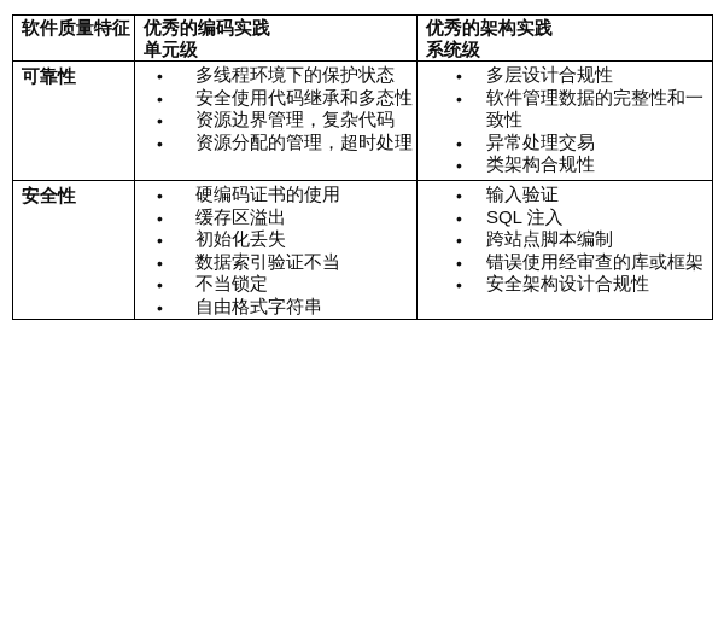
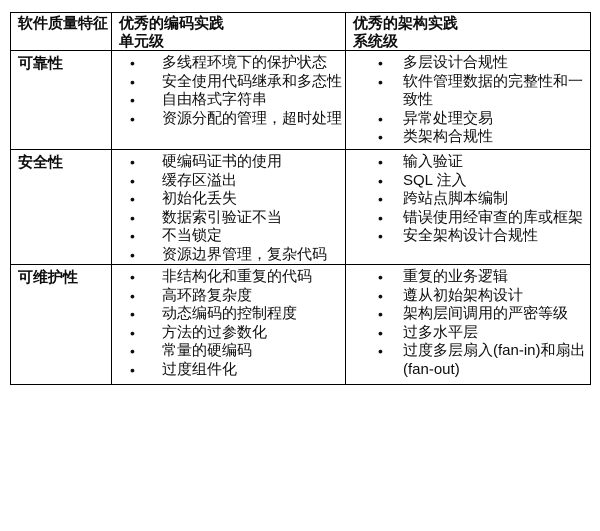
  软件质量特征	优秀的编码实践 单元级	优秀的架构实践 系统级
- 可靠性	• 多线程环境下的保护状态• 安全使用代码继承和多态性• 资源边界管理，复杂代码• 资源分配的管理，超时处理	• 多层设计合规性• 软件管理数据的完整性和一致性• 异常处理交易• 类架构合规性
+ 可靠性	• 多线程环境下的保护状态• 安全使用代码继承和多态性• 自由格式字符串• 资源分配的管理，超时处理	• 多层设计合规性• 软件管理数据的完整性和一致性• 异常处理交易• 类架构合规性
- 安全性	• 硬编码证书的使用• 缓存区溢出• 初始化丢失• 数据索引验证不当• 不当锁定• 自由格式字符串	• 输入验证• SQL 注入• 跨站点脚本编制• 错误使用经审查的库或框架• 安全架构设计合规性
+ 安全性	• 硬编码证书的使用• 缓存区溢出• 初始化丢失• 数据索引验证不当• 不当锁定• 资源边界管理，复杂代码	• 输入验证• SQL 注入• 跨站点脚本编制• 错误使用经审查的库或框架• 安全架构设计合规性
+ 可维护性	• 非结构化和重复的代码• 高环路复杂度• 动态编码的控制程度• 方法的过参数化• 常量的硬编码• 过度组件化	• 重复的业务逻辑• 遵从初始架构设计• 架构层间调用的严密等级• 过多水平层• 过度多层扇入(fan-in)和扇出(fan-out)
